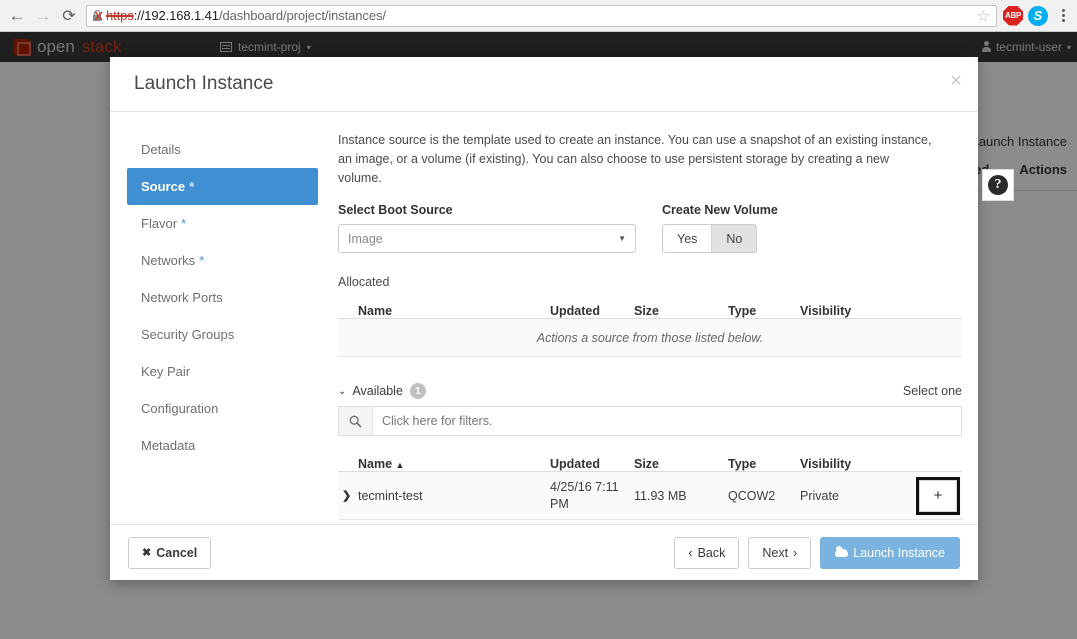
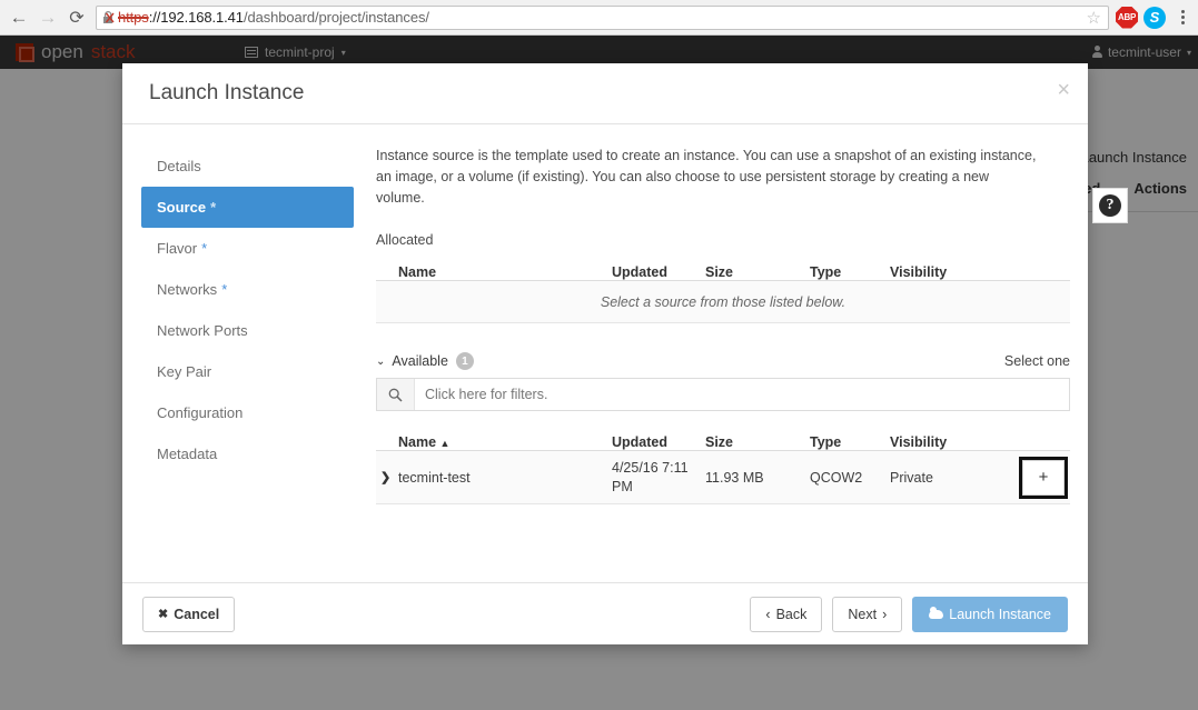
  ←
  →
  ⟳
  https://192.168.1.41/dashboard/project/instances/
  ☆
  ABP
  S
  open
  stack
  tecmint-proj
  ▾
  tecmint-user
  ▾
  aunch Instance
  Actions
  Launch Instance
  ×
  Details
  Source
  *
  Flavor
  *
  Networks
  *
  Network Ports
- Security Groups
  Key Pair
  Configuration
  Metadata
  Instance source is the template used to create an instance. You can use a snapshot of an existing instance, an image, or a volume (if existing). You can also choose to use persistent storage by creating a new volume.
  ?
- Select Boot Source
- Image
- ▼
- Create New Volume
- Yes
- No
  Allocated
  Name
  Updated
  Size
  Type
  Visibility
- Actions a source from those listed below.
+ Select a source from those listed below.
  ⌄
  Available
  1
  Select one
  Click here for filters.
  Name ▲
  Updated
  Size
  Type
  Visibility
  ❯
  tecmint-test
  4/25/16 7:11 PM
  11.93 MB
  QCOW2
  Private
  +
  ✖
  Cancel
  ‹
  Back
  Next
  ›
  Launch Instance
